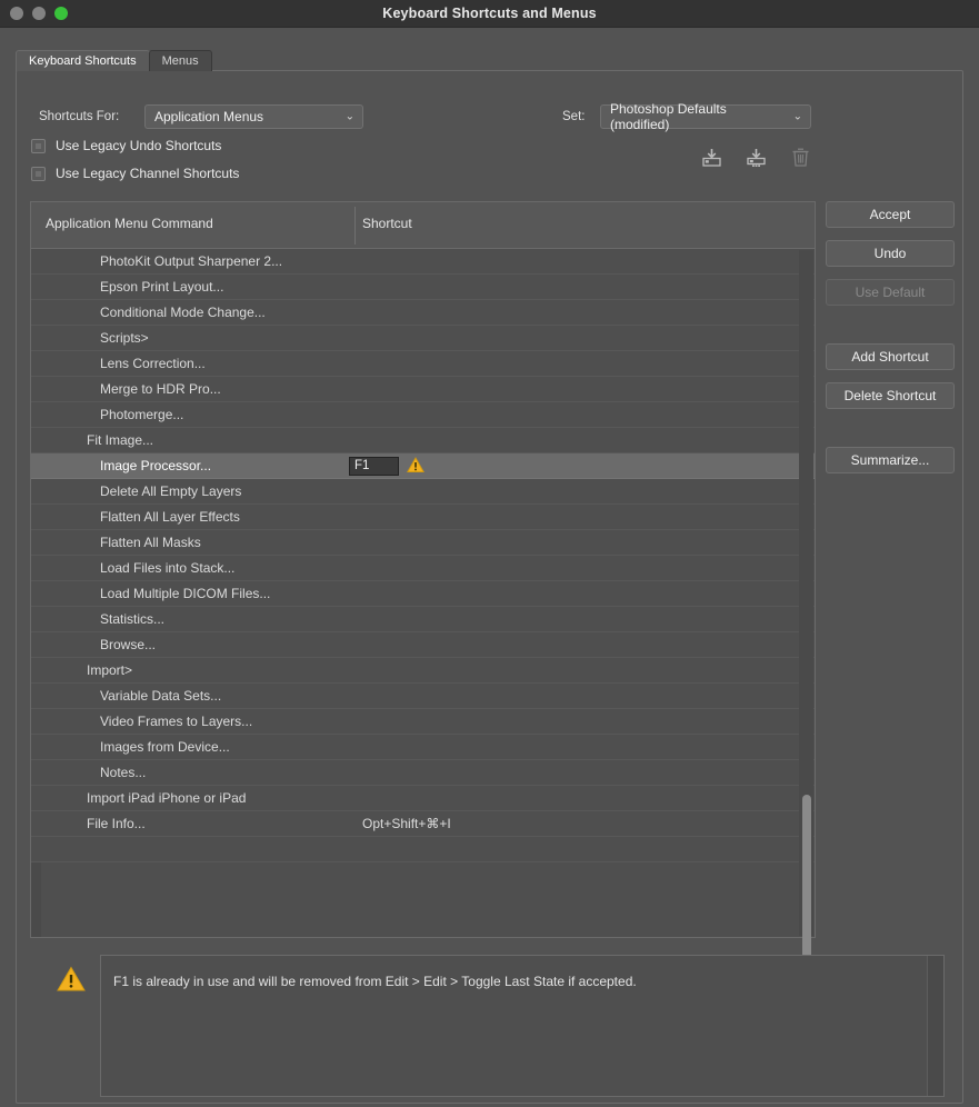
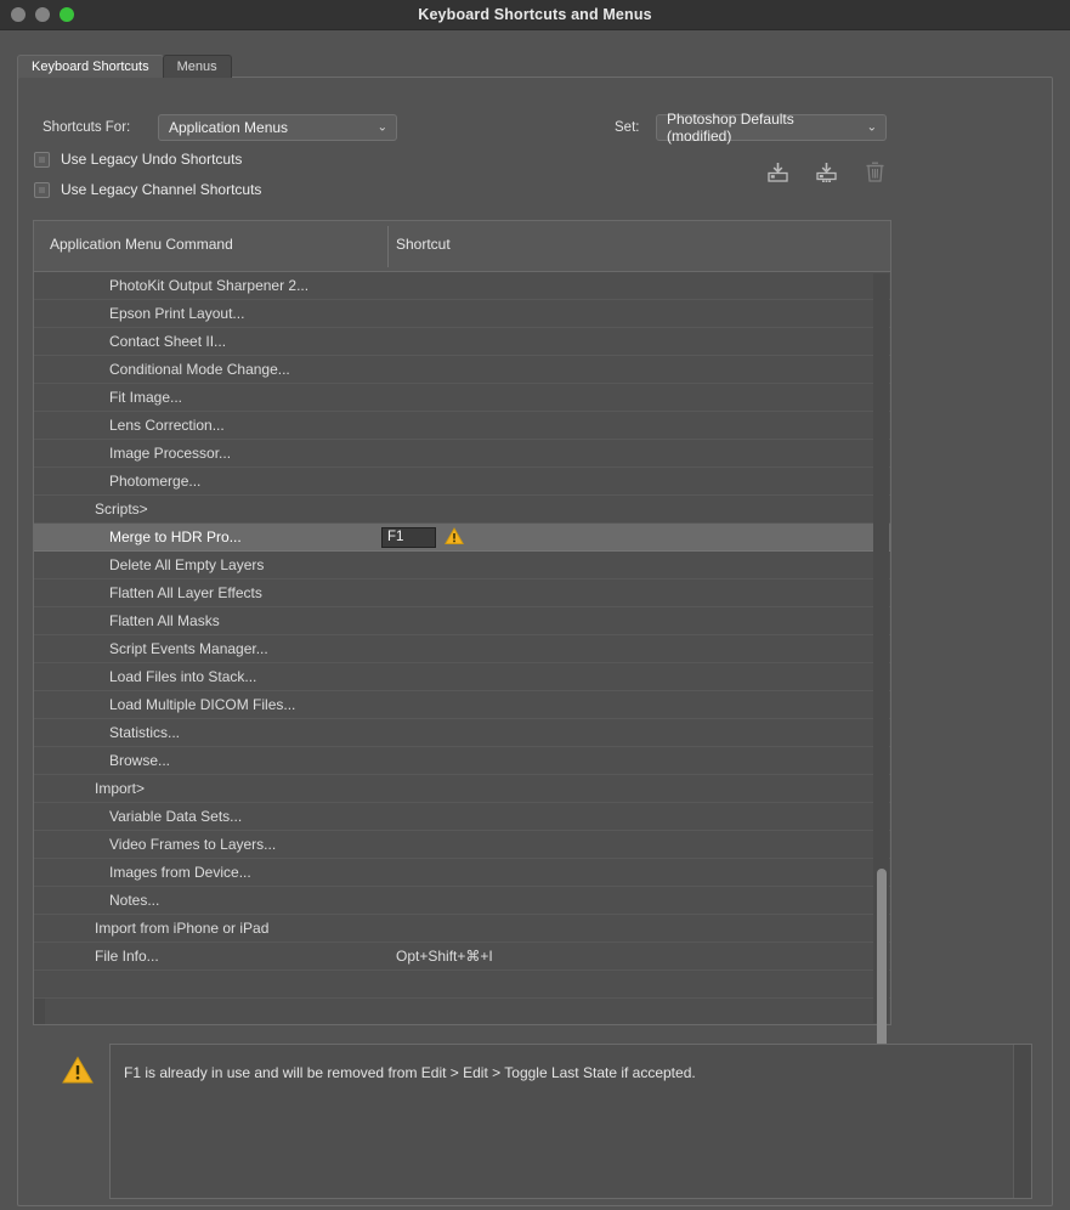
  Keyboard Shortcuts and Menus
  Keyboard Shortcuts
  Menus
  Shortcuts For:
  Application Menus
  ⌄
  Set:
  Photoshop Defaults (modified)
  ⌄
  Use Legacy Undo Shortcuts
  Use Legacy Channel Shortcuts
  Application Menu Command
  Shortcut
  PhotoKit Output Sharpener 2...
  Epson Print Layout...
+ Contact Sheet II...
  Conditional Mode Change...
- Scripts>
+ Fit Image...
  Lens Correction...
- Merge to HDR Pro...
+ Image Processor...
  Photomerge...
- Fit Image...
+ Scripts>
- Image Processor...
+ Merge to HDR Pro...
  F1
  Delete All Empty Layers
  Flatten All Layer Effects
  Flatten All Masks
+ Script Events Manager...
  Load Files into Stack...
  Load Multiple DICOM Files...
  Statistics...
  Browse...
  Import>
  Variable Data Sets...
  Video Frames to Layers...
  Images from Device...
  Notes...
- Import iPad iPhone or iPad
+ Import from iPhone or iPad
  File Info...
  Opt+Shift+⌘+I
- Accept
- Undo
- Use Default
- Add Shortcut
- Delete Shortcut
- Summarize...
  F1 is already in use and will be removed from Edit > Edit > Toggle Last State if accepted.
